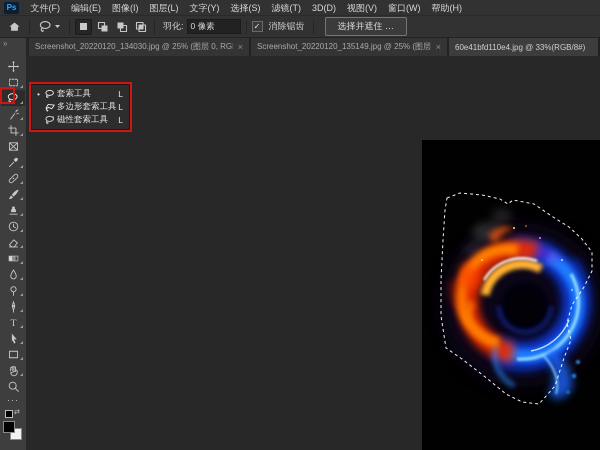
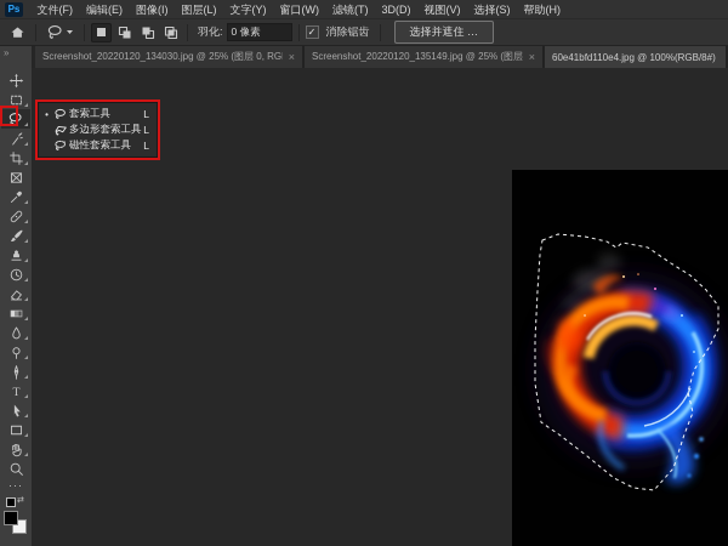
  Ps
  文件(F)
  编辑(E)
  图像(I)
  图层(L)
  文字(Y)
- 选择(S)
+ 窗口(W)
  滤镜(T)
  3D(D)
  视图(V)
- 窗口(W)
+ 选择(S)
  帮助(H)
  羽化:
  0 像素
  ✓
  消除锯齿
  选择并遮住 …
  »
  Screenshot_20220120_134030.jpg @ 25% (图层 0, RG
  ×
  Screenshot_20220120_135149.jpg @ 25% (图层
  ×
- 60e41bfd110e4.jpg @ 33%(RGB/8#)
+ 60e41bfd110e4.jpg @ 100%(RGB/8#)
  T
  ···
  •
  套索工具
  L
  多边形套索工具
  L
  磁性套索工具
  L
